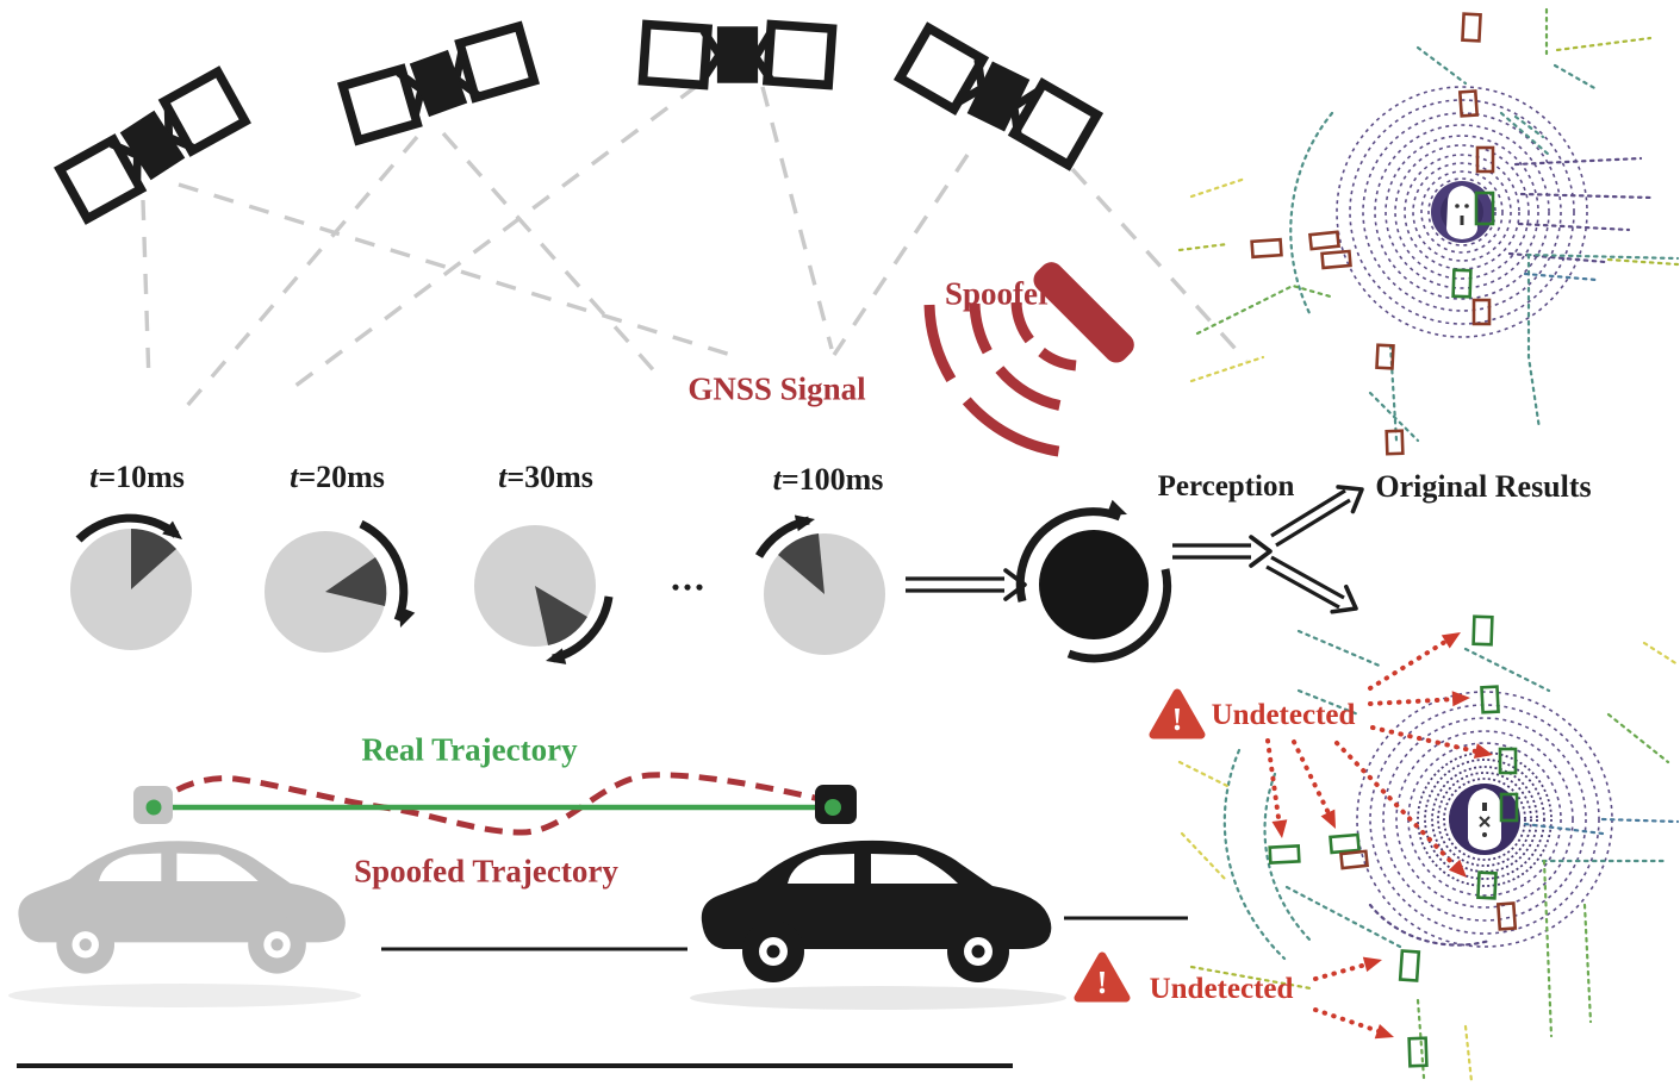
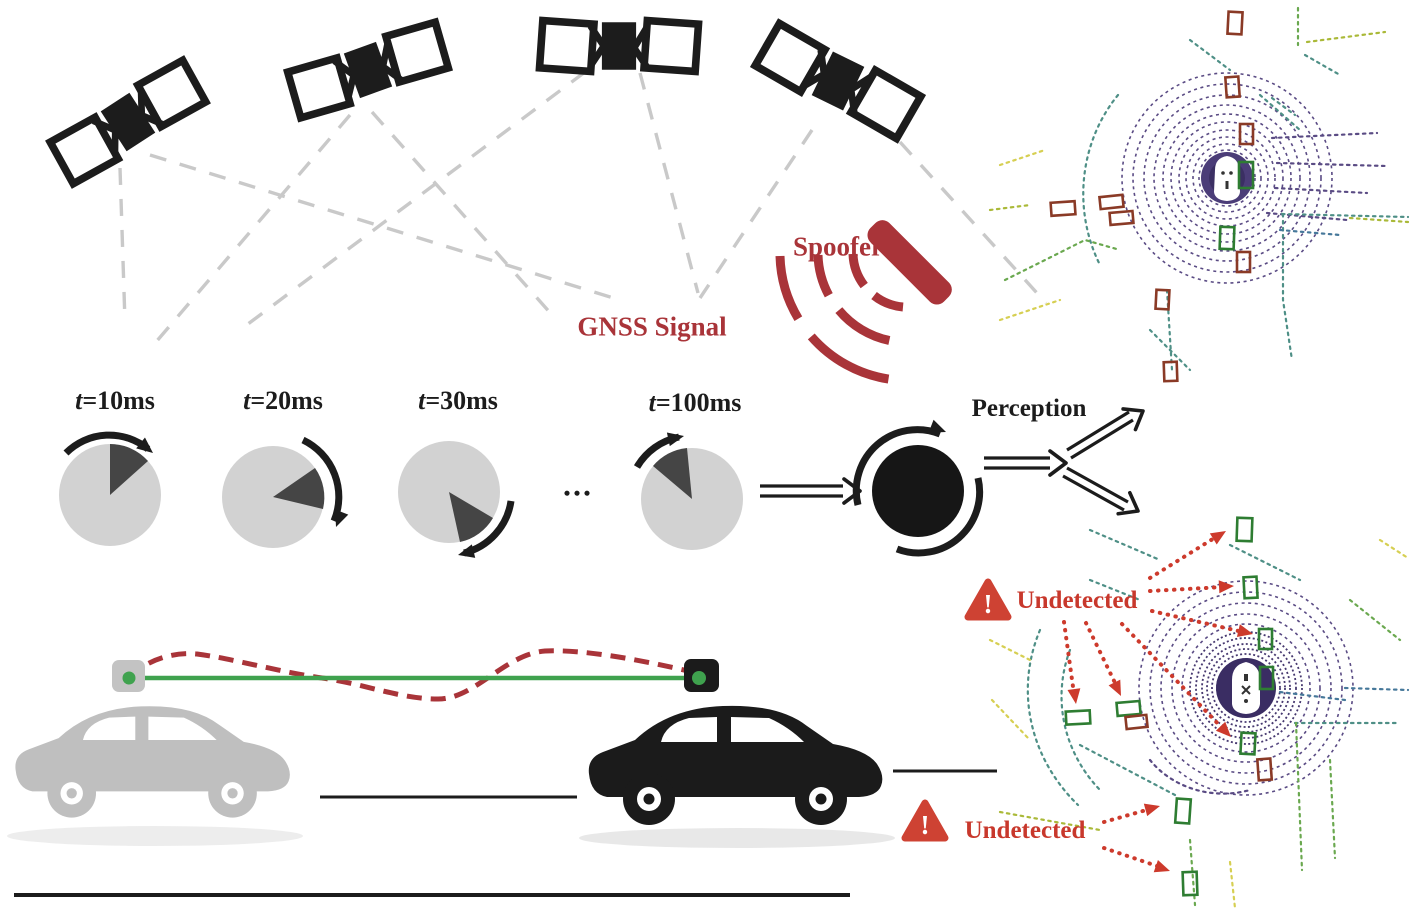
  !
  !
  GNSS Signal
  Spoofer
  t=10ms
  t=20ms
  t=30ms
  t=100ms
  ...
  Perception
- Original Results
- Real Trajectory
- Spoofed Trajectory
  Undetected
  Undetected
